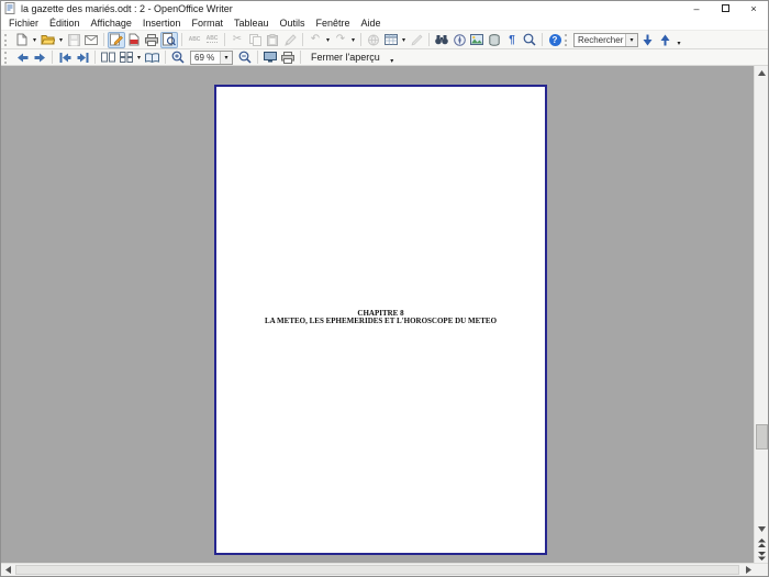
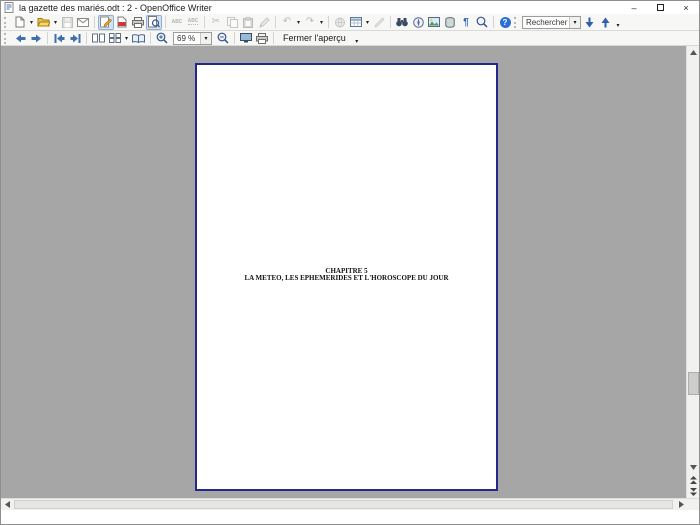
  la gazette des mariés.odt : 2 - OpenOffice Writer
  –
  ×
- Fichier
- Édition
- Affichage
- Insertion
- Format
- Tableau
- Outils
- Fenêtre
- Aide
  ✂
  ↶
  ↷
  ¶
  ?
  Rechercher
  69 %
  Fermer l'aperçu
- CHAPITRE 8
+ CHAPITRE 5
- LA METEO, LES EPHEMERIDES ET L'HOROSCOPE DU METEO
+ LA METEO, LES EPHEMERIDES ET L'HOROSCOPE DU JOUR
